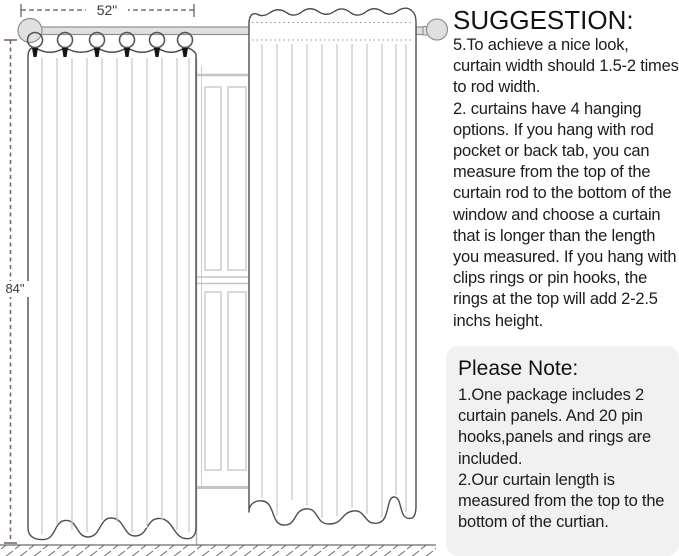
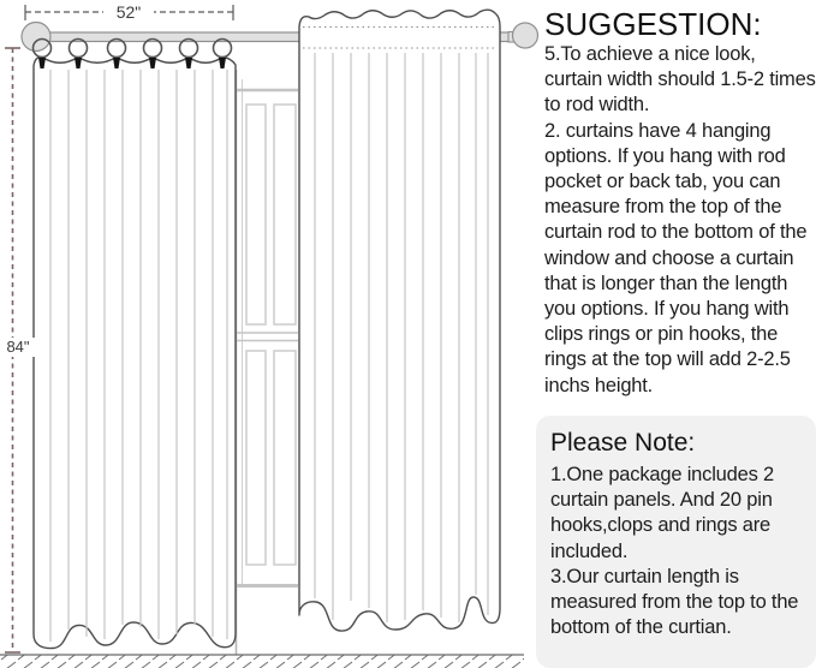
  52"
  84"
  SUGGESTION:
  5.To achieve a nice look, curtain width should 1.5-2 times to rod width.
- 2. curtains have 4 hanging options. If you hang with rod pocket or back tab, you can measure from the top of the curtain rod to the bottom of the window and choose a curtain that is longer than the length you measured. If you hang with clips rings or pin hooks, the rings at the top will add 2-2.5 inchs height.
+ 2. curtains have 4 hanging options. If you hang with rod pocket or back tab, you can measure from the top of the curtain rod to the bottom of the window and choose a curtain that is longer than the length you options. If you hang with clips rings or pin hooks, the rings at the top will add 2-2.5 inchs height.
  Please Note:
- 1.One package includes 2 curtain panels. And 20 pin hooks,panels and rings are included.
+ 1.One package includes 2 curtain panels. And 20 pin hooks,clops and rings are included.
- 2.Our curtain length is measured from the top to the bottom of the curtian.
+ 3.Our curtain length is measured from the top to the bottom of the curtian.
